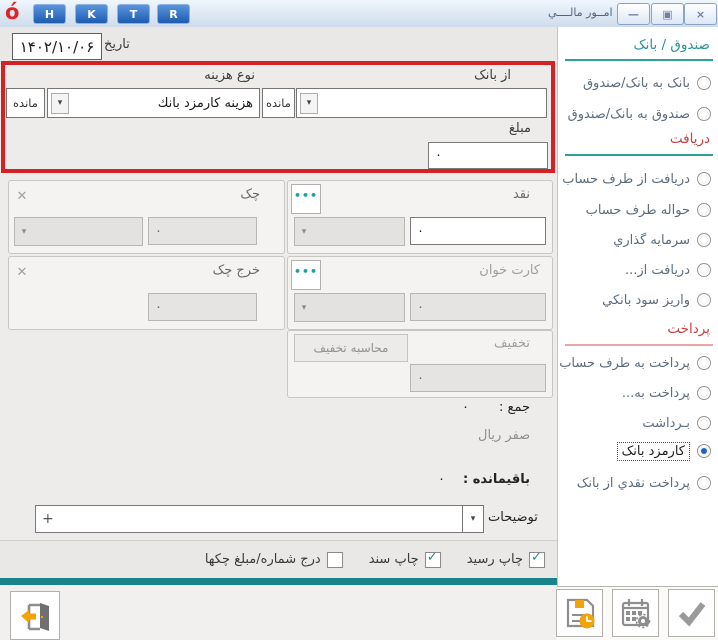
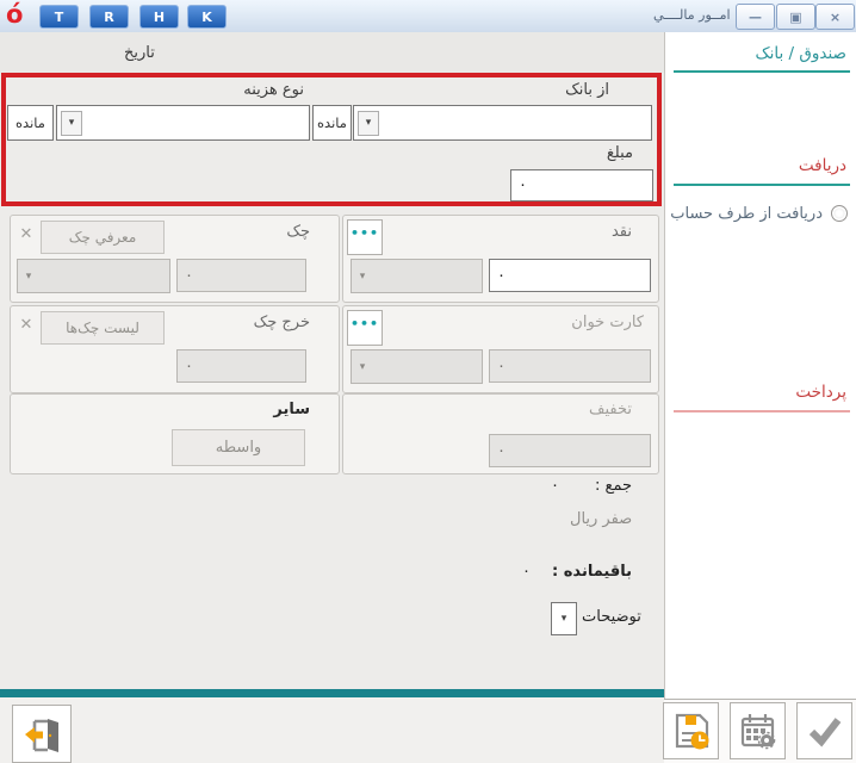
  ó
- H
+ T
- K
+ R
- T
+ H
- R
+ K
  امــور مالــــي
  —
  ▣
  ×
- ۱۴۰۲/۱۰/۰۶
  تاریخ
  از بانک
  نوع هزینه
  ▾
  مانده
  ▾
- هزینه كارمزد بانك
  مانده
  مبلغ
  ۰
  نقد
  •••
  ۰
  ▾
  ✕
+ معرفي چک
  چک
  ۰
  ▾
  کارت خوان
  •••
  ۰
  ▾
  ✕
+ لیست چکها
  خرج چک
  ۰
  تخفیف
- محاسبه تخفیف
  ۰
+ سایر
+ واسطه
  جمع :
  ۰
  صفر ریال
  باقیمانده :
  ۰
- +
  ▾
  توضیحات
- چاپ رسید
- چاپ سند
- درج شماره/مبلغ چکها
  صندوق / بانک
- بانک به بانک/صندوق
- صندوق به بانک/صندوق
  دریافت
  دریافت از طرف حساب
- حواله طرف حساب
- سرمایه گذاري
- دریافت از...
- واریز سود بانکي
  پرداخت
- پرداخت به طرف حساب
- پرداخت به...
- بـرداشت
- کارمزد بانک
- پرداخت نقدي از بانک
